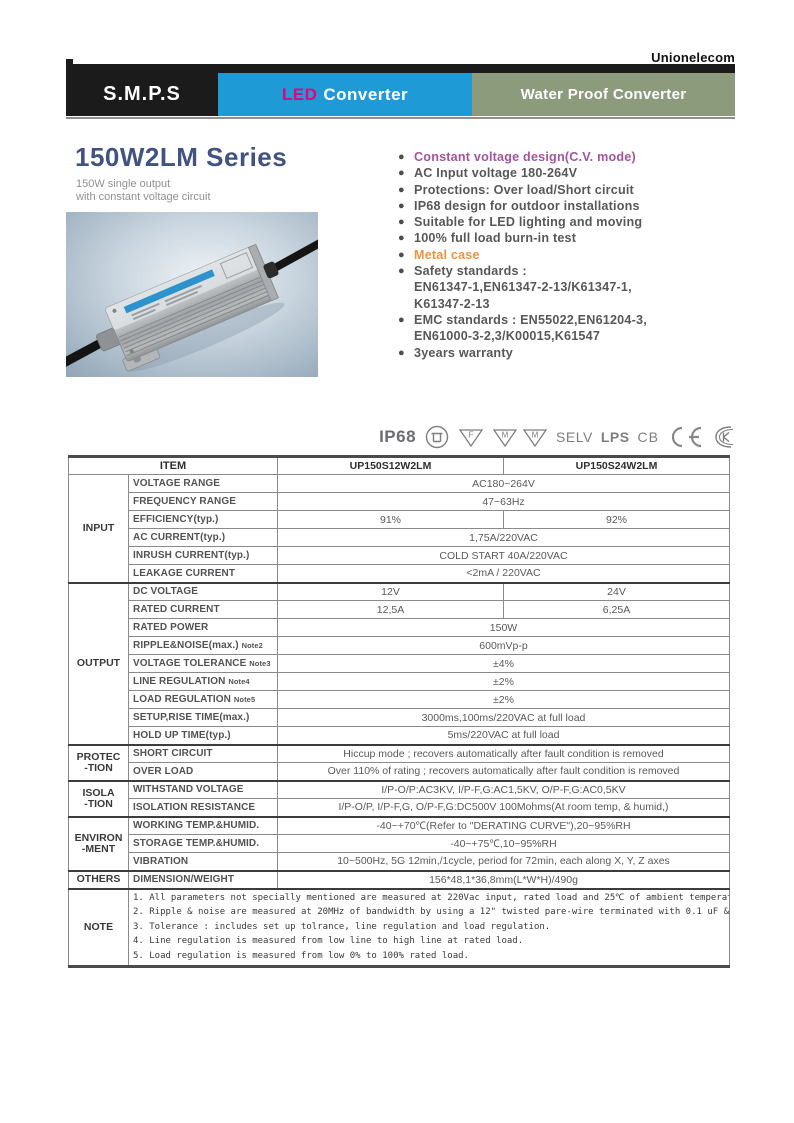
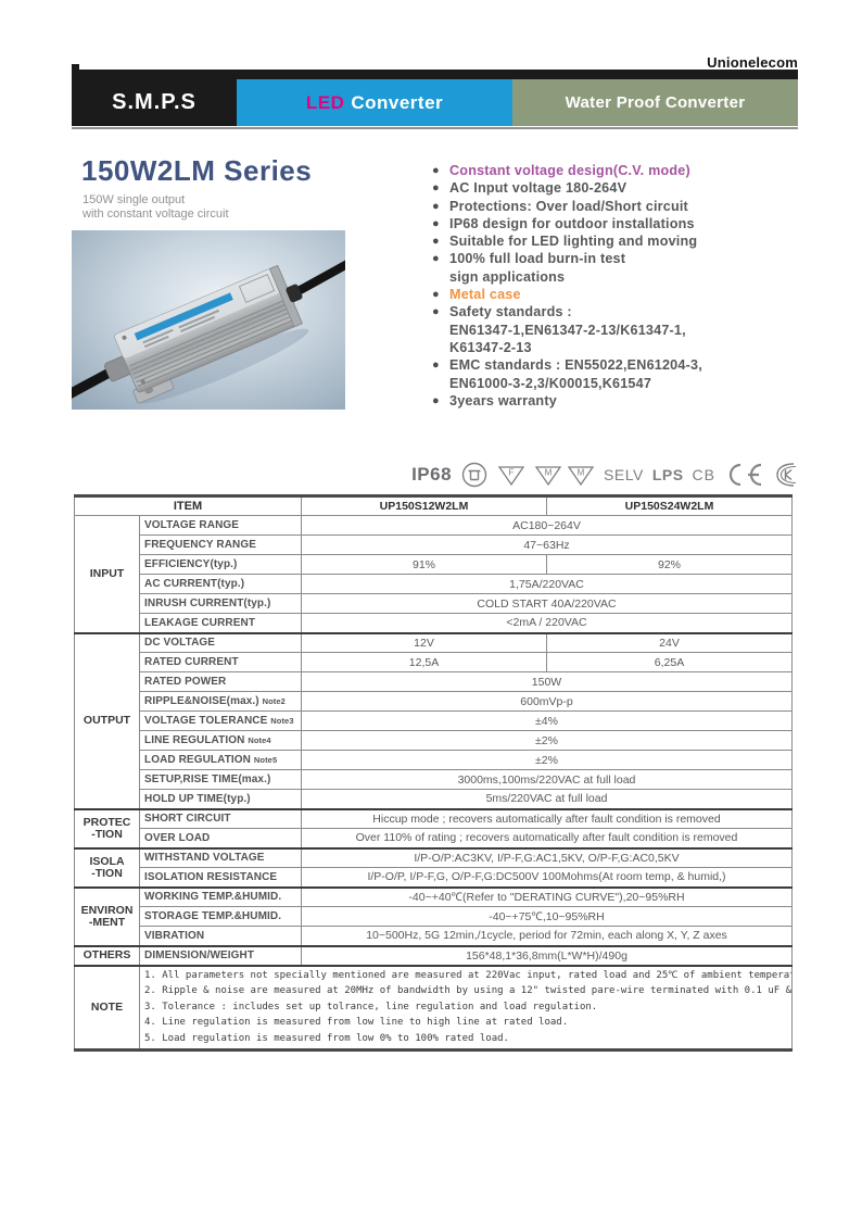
  Unionelecom
  S.M.P.S
  LED
  Converter
  Water Proof Converter
  150W2LM Series
  150W single output
  with constant voltage circuit
  ●
  Constant voltage design(C.V. mode)
  ●
  AC Input voltage 180-264V
  ●
  Protections: Over load/Short circuit
  ●
  IP68 design for outdoor installations
  ●
  Suitable for LED lighting and moving
  ●
  100% full load burn-in test
+ sign applications
  ●
  Metal case
  ●
  Safety standards :
  EN61347-1,EN61347-2-13/K61347-1,
  K61347-2-13
  ●
  EMC standards : EN55022,EN61204-3,
  EN61000-3-2,3/K00015,K61547
  ●
  3years warranty
  IP68
  F
  M
  M
  SELV
  LPS
  CB
  ITEM	UP150S12W2LM	UP150S24W2LM
  INPUT	VOLTAGE RANGE	AC180~264V
  FREQUENCY RANGE	47~63Hz
  EFFICIENCY(typ.)	91%	92%
  AC CURRENT(typ.)	1,75A/220VAC
  INRUSH CURRENT(typ.)	COLD START 40A/220VAC
  LEAKAGE CURRENT	<2mA / 220VAC
  OUTPUT	DC VOLTAGE	12V	24V
  RATED CURRENT	12,5A	6,25A
  RATED POWER	150W
  RIPPLE&NOISE(max.) Note2	600mVp-p
  VOLTAGE TOLERANCE Note3	±4%
  LINE REGULATION Note4	±2%
  LOAD REGULATION Note5	±2%
  SETUP,RISE TIME(max.)	3000ms,100ms/220VAC at full load
  HOLD UP TIME(typ.)	5ms/220VAC at full load
  PROTEC-TION	SHORT CIRCUIT	Hiccup mode ; recovers automatically after fault condition is removed
  OVER LOAD	Over 110% of rating ; recovers automatically after fault condition is removed
  ISOLA-TION	WITHSTAND VOLTAGE	I/P-O/P:AC3KV, I/P-F,G:AC1,5KV, O/P-F,G:AC0,5KV
  ISOLATION RESISTANCE	I/P-O/P, I/P-F,G, O/P-F,G:DC500V 100Mohms(At room temp, & humid,)
- ENVIRON-MENT	WORKING TEMP.&HUMID.	-40~+70℃(Refer to "DERATING CURVE"),20~95%RH
+ ENVIRON-MENT	WORKING TEMP.&HUMID.	-40~+40℃(Refer to "DERATING CURVE"),20~95%RH
  STORAGE TEMP.&HUMID.	-40~+75℃,10~95%RH
  VIBRATION	10~500Hz, 5G 12min,/1cycle, period for 72min, each along X, Y, Z axes
  OTHERS	DIMENSION/WEIGHT	156*48,1*36,8mm(L*W*H)/490g
  NOTE	1. All parameters not specially mentioned are measured at 220Vac input, rated load and 25℃ of ambient tempera 2. Ripple & noise are measured at 20MHz of bandwidth by using a 12" twisted pare-wire terminated with 0.1 uF & 3. Tolerance : includes set up tolrance, line regulation and load regulation. 4. Line regulation is measured from low line to high line at rated load. 5. Load regulation is measured from low 0% to 100% rated load.
